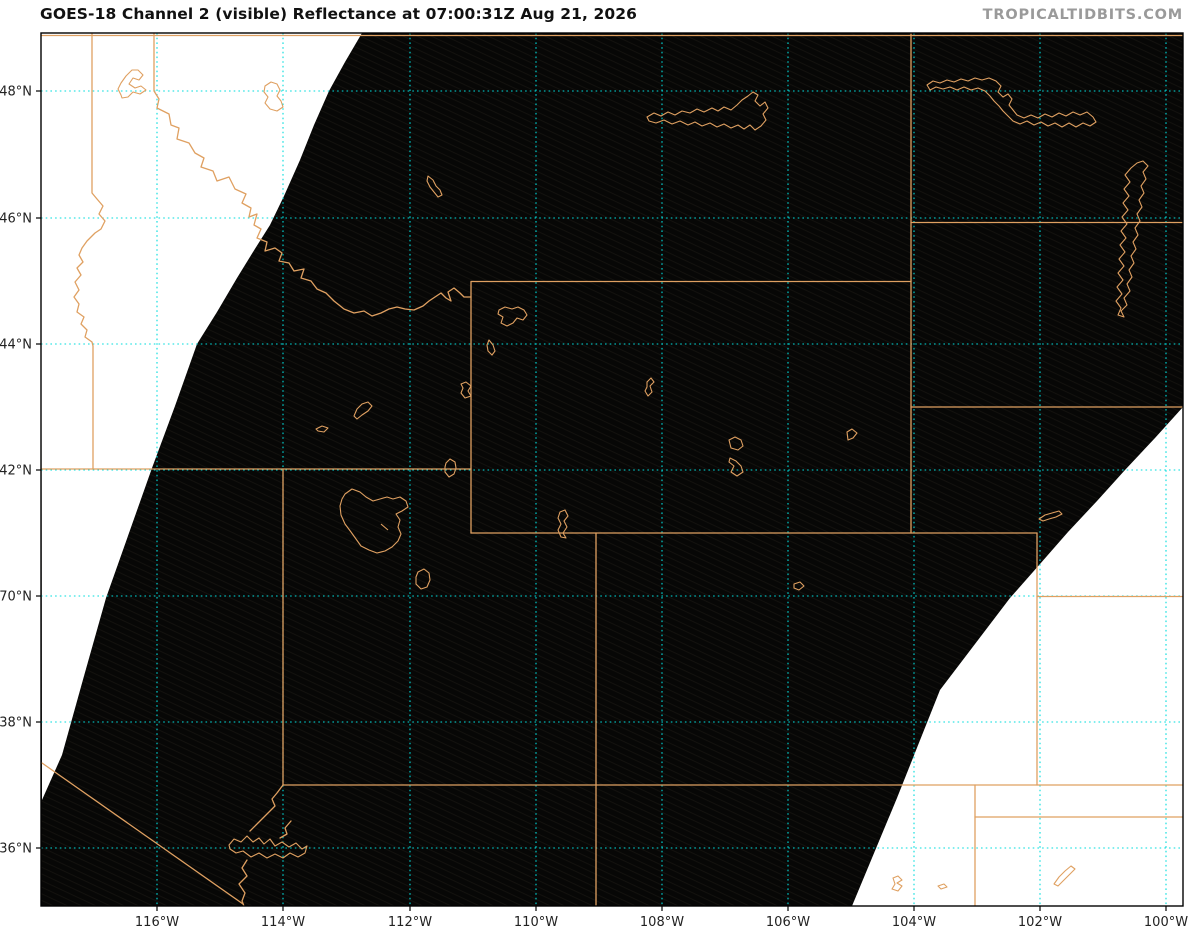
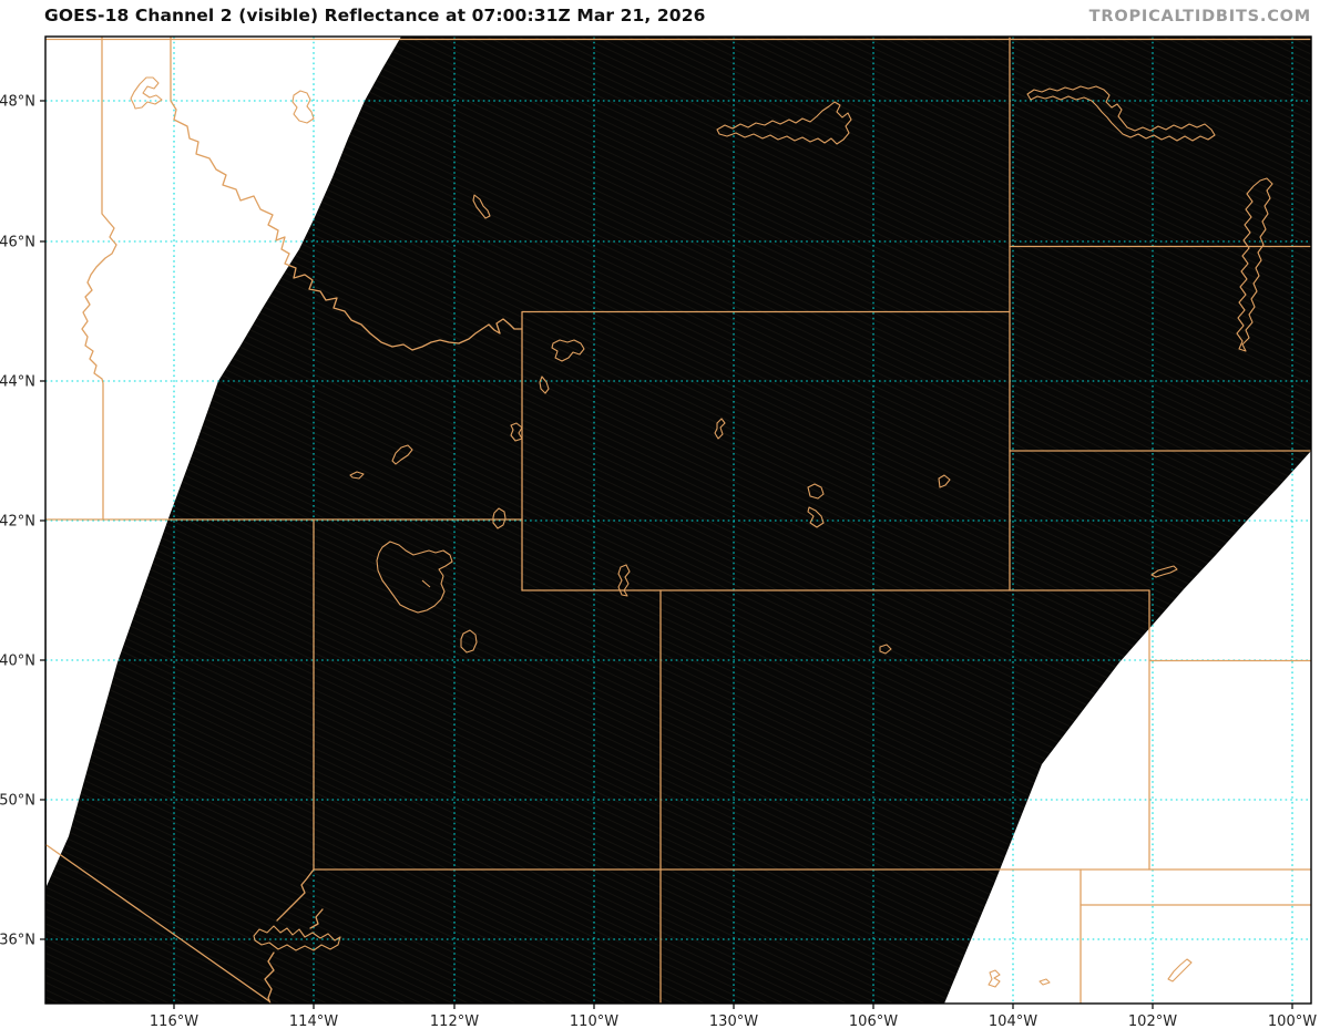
- GOES-18 Channel 2 (visible) Reflectance at 07:00:31Z Aug 21, 2026
+ GOES-18 Channel 2 (visible) Reflectance at 07:00:31Z Mar 21, 2026
  TROPICALTIDBITS.COM
  116°W
  114°W
  112°W
  110°W
- 108°W
+ 130°W
  106°W
  104°W
  102°W
  100°W
  48°N
  46°N
  44°N
  42°N
- 70°N
+ 40°N
- 38°N
+ 50°N
  36°N
